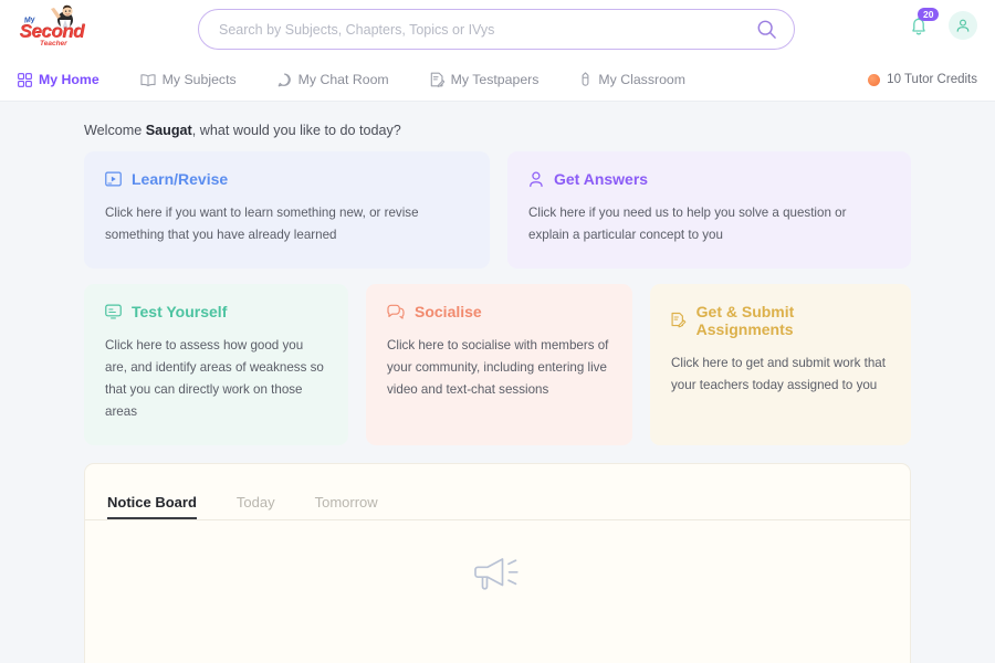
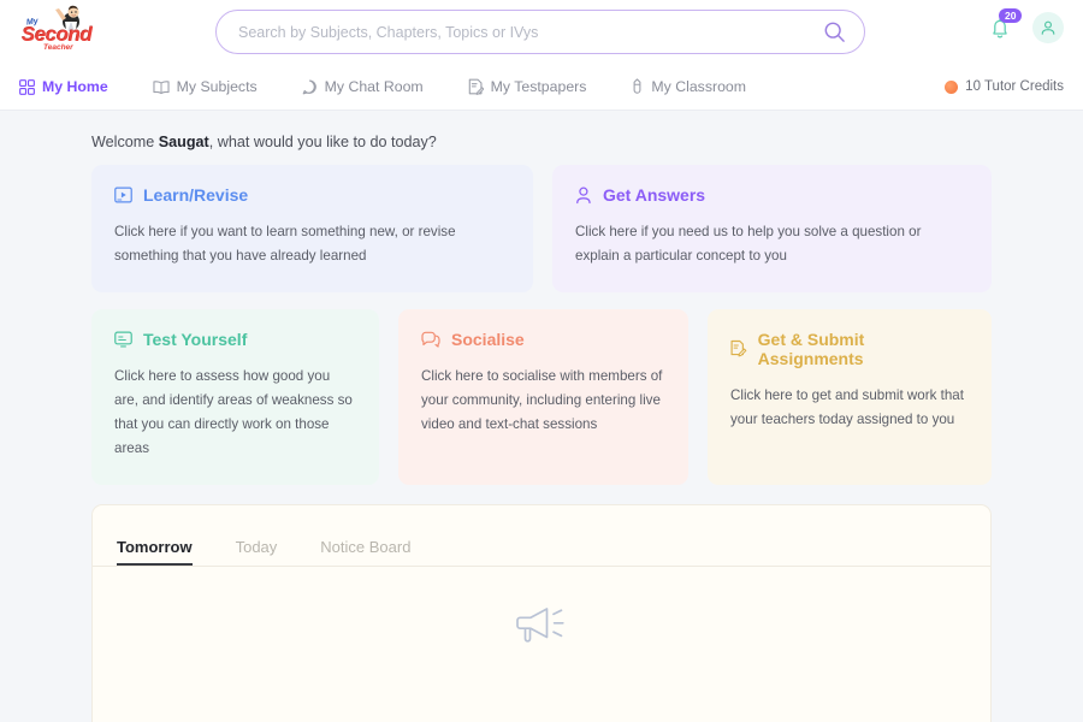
  Second
  Search by Subjects, Chapters, Topics or IVys
  20
  My Home
  My Subjects
  My Chat Room
  My Testpapers
  My Classroom
  10 Tutor Credits
  Welcome Saugat, what would you like to do today?
  Learn/Revise
  Click here if you want to learn something new, or revise something that you have already learned
  Get Answers
  Click here if you need us to help you solve a question or explain a particular concept to you
  Test Yourself
  Click here to assess how good you are, and identify areas of weakness so that you can directly work on those areas
  Socialise
  Click here to socialise with members of your community, including entering live video and text-chat sessions
  Get & Submit Assignments
  Click here to get and submit work that your teachers today assigned to you
- Notice Board
+ Tomorrow
  Today
- Tomorrow
+ Notice Board
